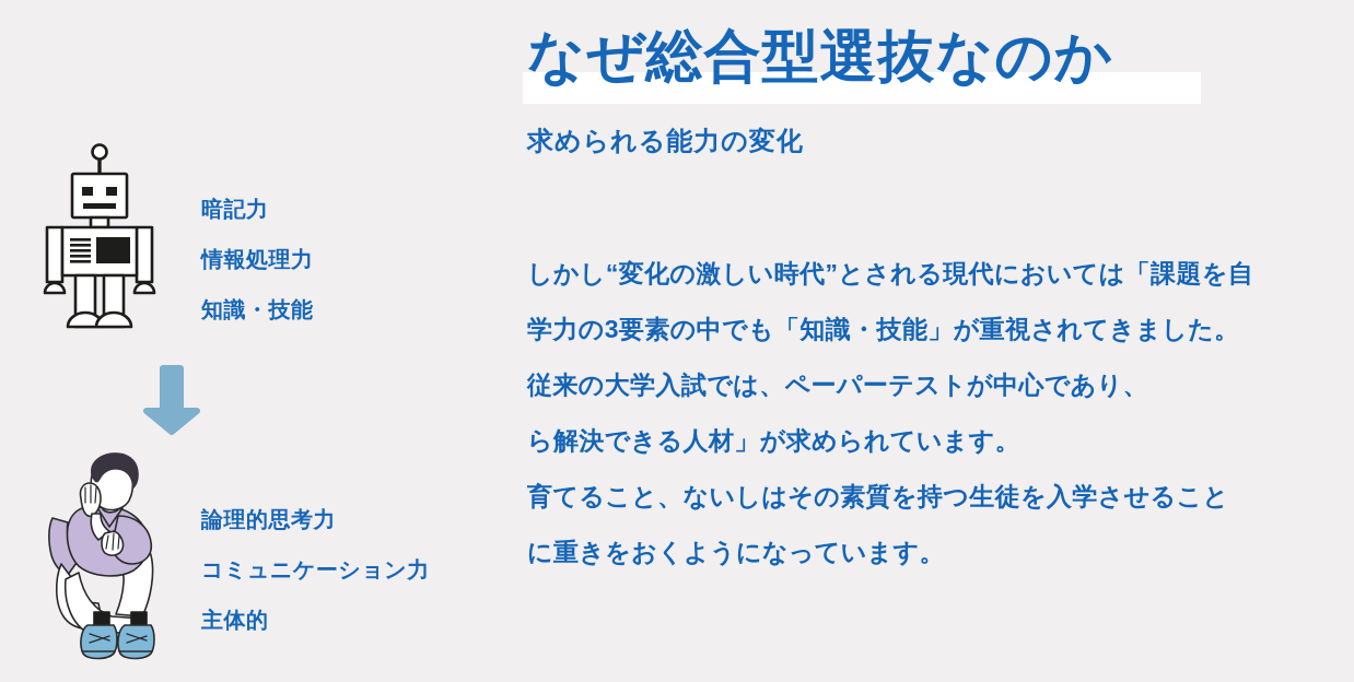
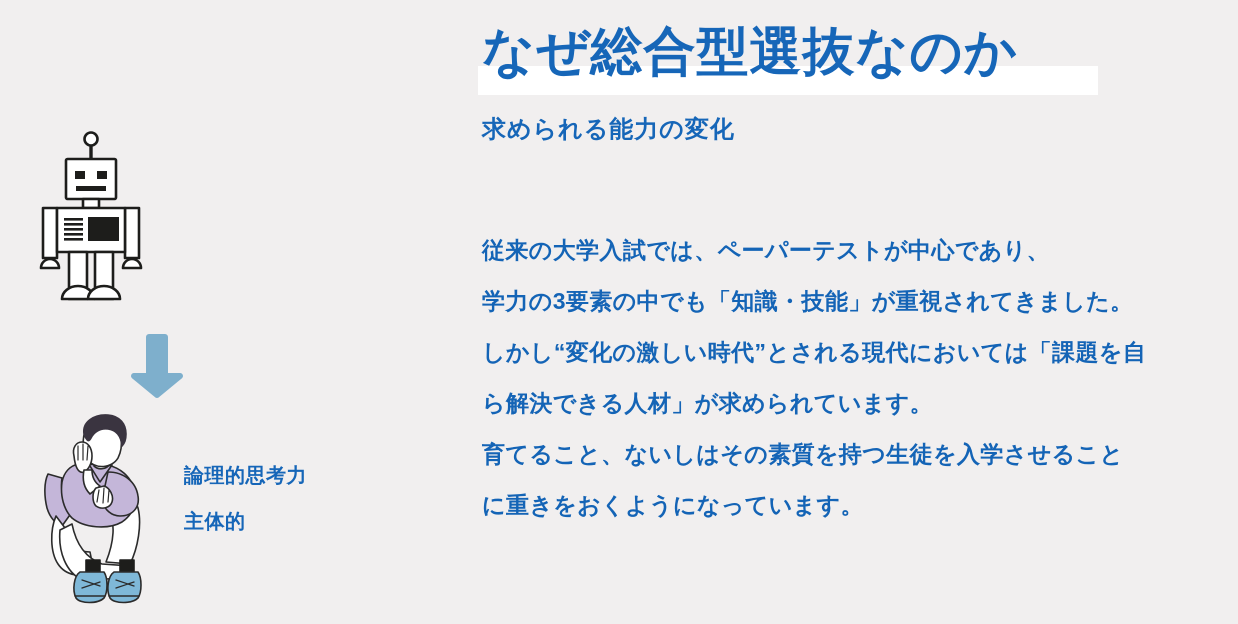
- 暗記力
- 情報処理力
- 知識・技能
  論理的思考力
- コミュニケーション力
  主体的
  なぜ総合型選抜なのか
  求められる能力の変化
- しかし“変化の激しい時代”とされる現代においては「課題を自
+ 従来の大学入試では、ペーパーテストが中心であり、
  学力の3要素の中でも「知識・技能」が重視されてきました。
- 従来の大学入試では、ペーパーテストが中心であり、
+ しかし“変化の激しい時代”とされる現代においては「課題を自
  ら解決できる人材」が求められています。
  育てること、ないしはその素質を持つ生徒を入学させること
  に重きをおくようになっています。
